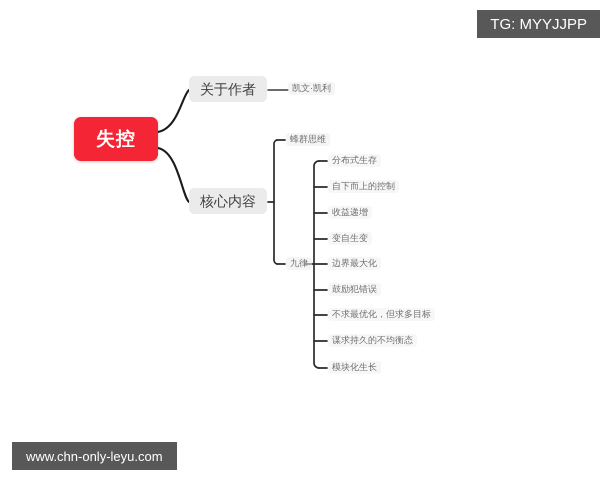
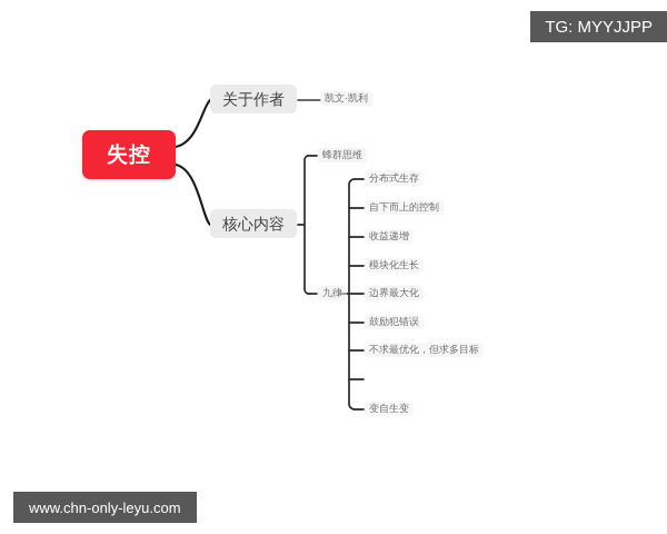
  失控
  关于作者
  凯文·凯利
  核心内容
  蜂群思维
  九律
  分布式生存
  自下而上的控制
  收益递增
- 变自生变
+ 模块化生长
  边界最大化
  鼓励犯错误
  不求最优化，但求多目标
- 谋求持久的不均衡态
- 模块化生长
+ 变自生变
  TG: MYYJJPP
  www.chn-only-leyu.com
